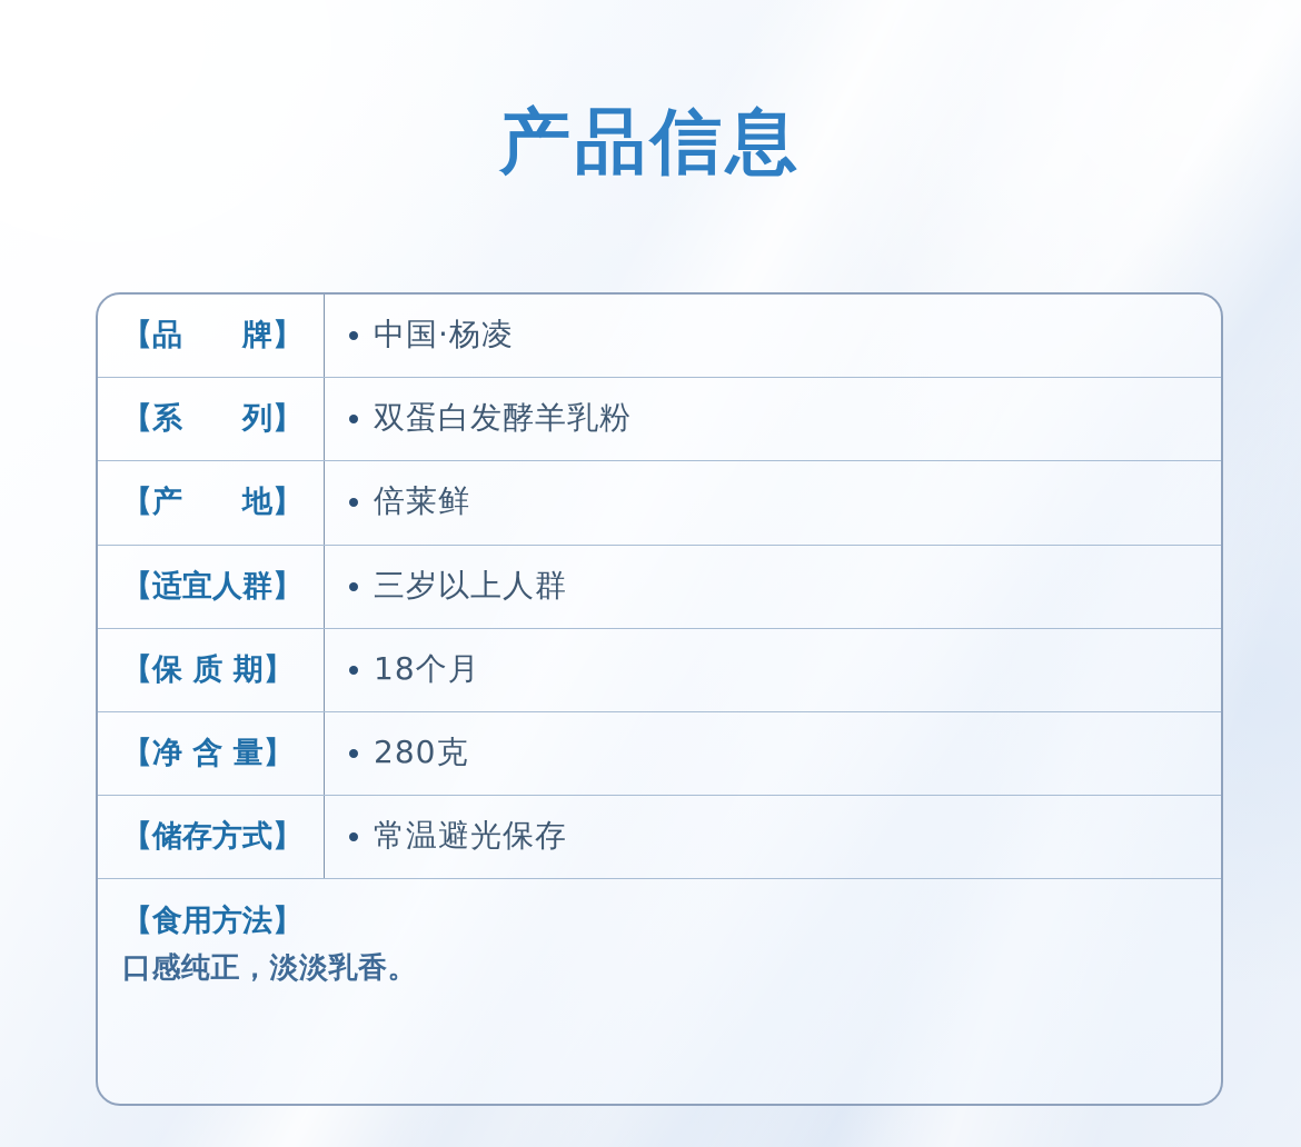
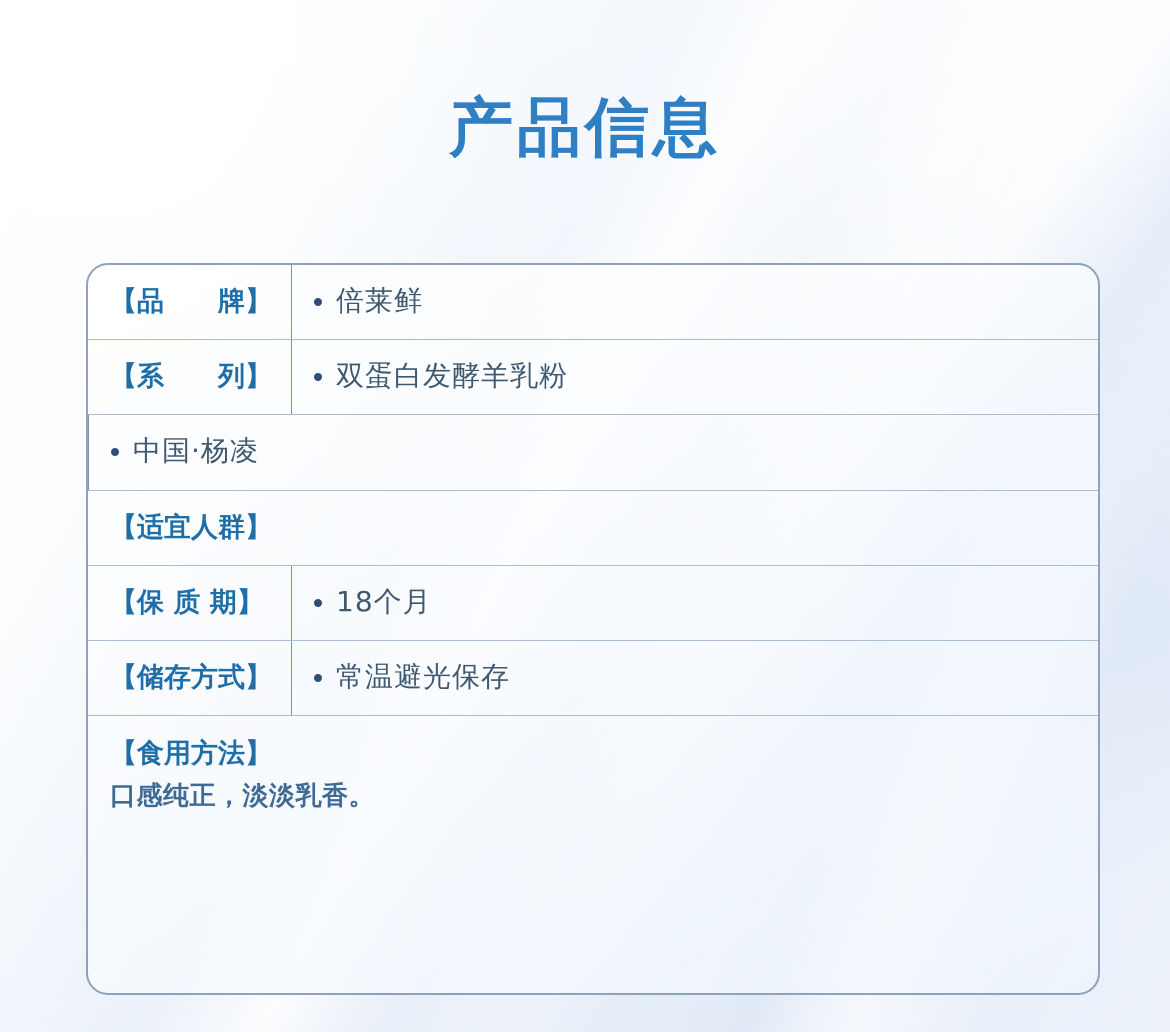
  产品信息
  【品 牌】
- 中国·杨凌
+ 倍莱鲜
  【系 列】
  双蛋白发酵羊乳粉
- 【产 地】
- 倍莱鲜
+ 中国·杨凌
  【适宜人群】
- 三岁以上人群
  【保 质 期】
  18个月
- 【净 含 量】
- 280克
  【储存方式】
  常温避光保存
  【食用方法】
  口感纯正，淡淡乳香。
